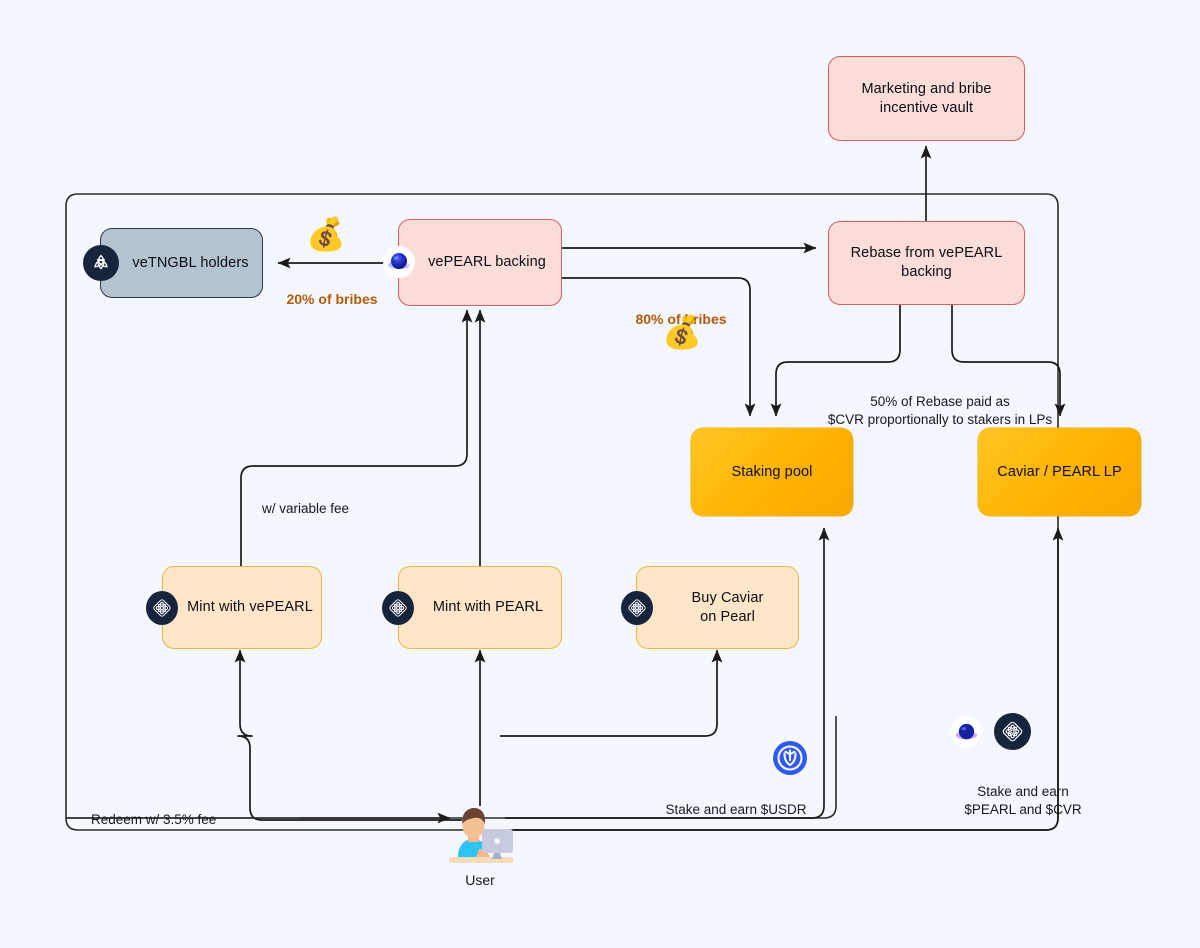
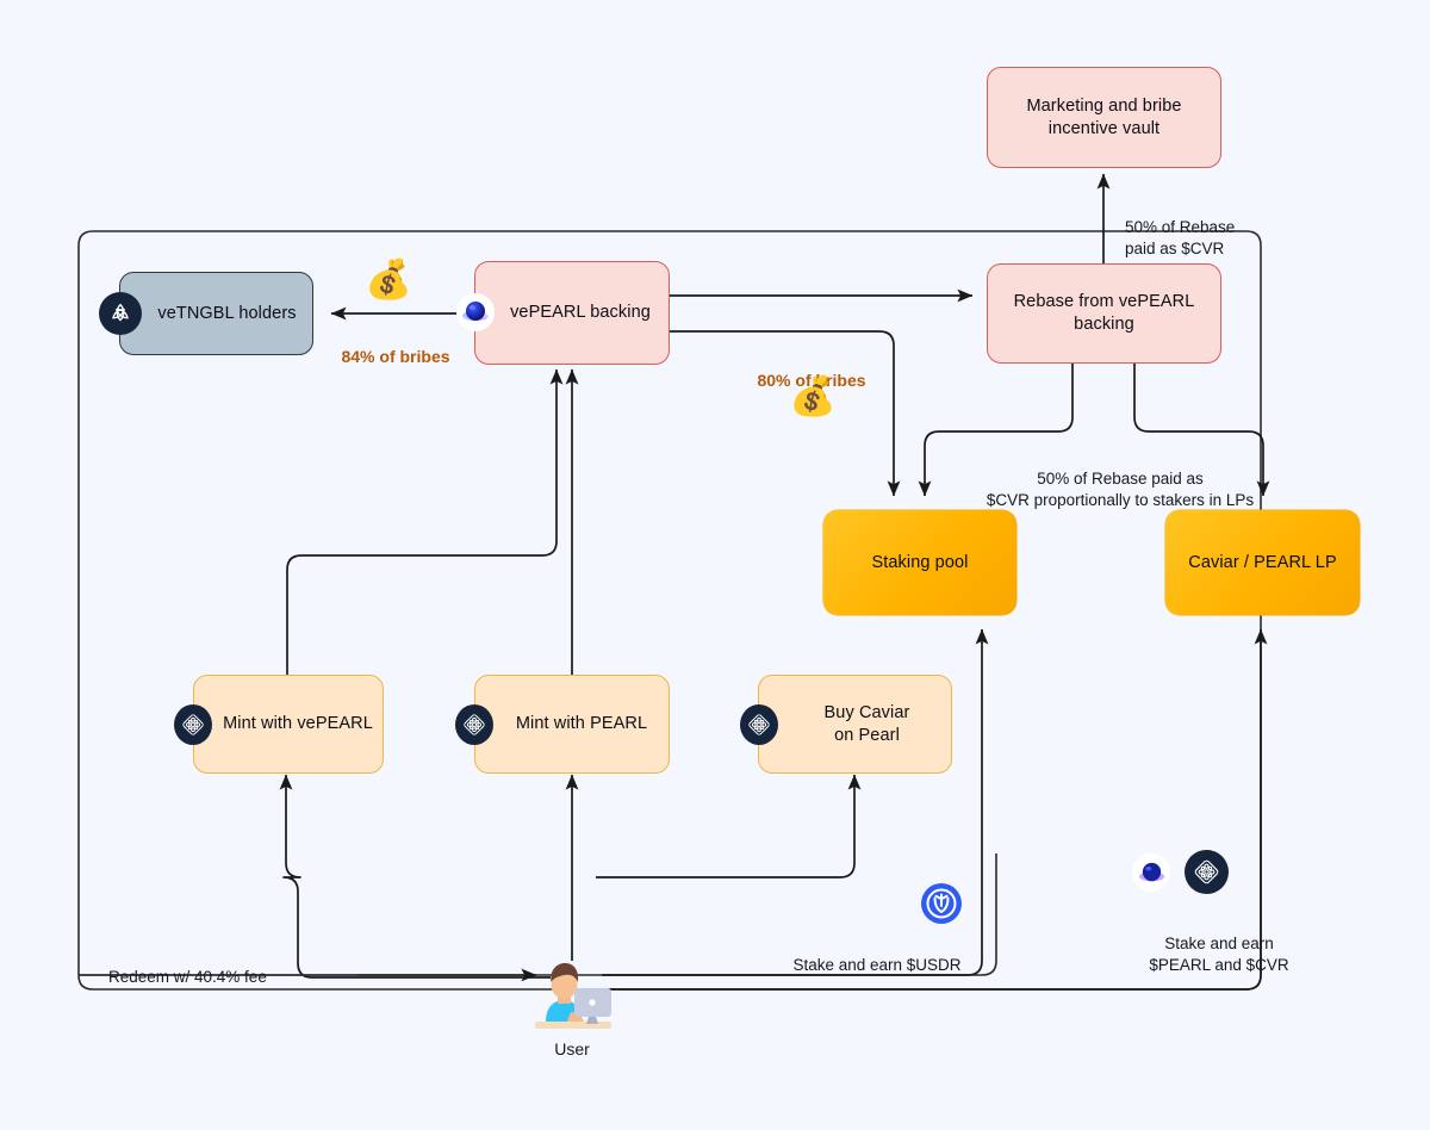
  Marketing and bribe
  incentive vault
  Rebase from vePEARL
  backing
  vePEARL backing
  veTNGBL holders
  Staking pool
  Caviar / PEARL LP
  Mint with vePEARL
  Mint with PEARL
  Buy Caviar
  on Pearl
- 20% of bribes
+ 84% of bribes
  💰
  80% of bribes
  💰
+ 50% of Rebase
+ paid as $CVR
  50% of Rebase paid as
  $CVR proportionally to stakers in LPs
- w/ variable fee
- Redeem w/ 3.5% fee
+ Redeem w/ 40.4% fee
  Stake and earn $USDR
  Stake and earn
  $PEARL and $CVR
  User
